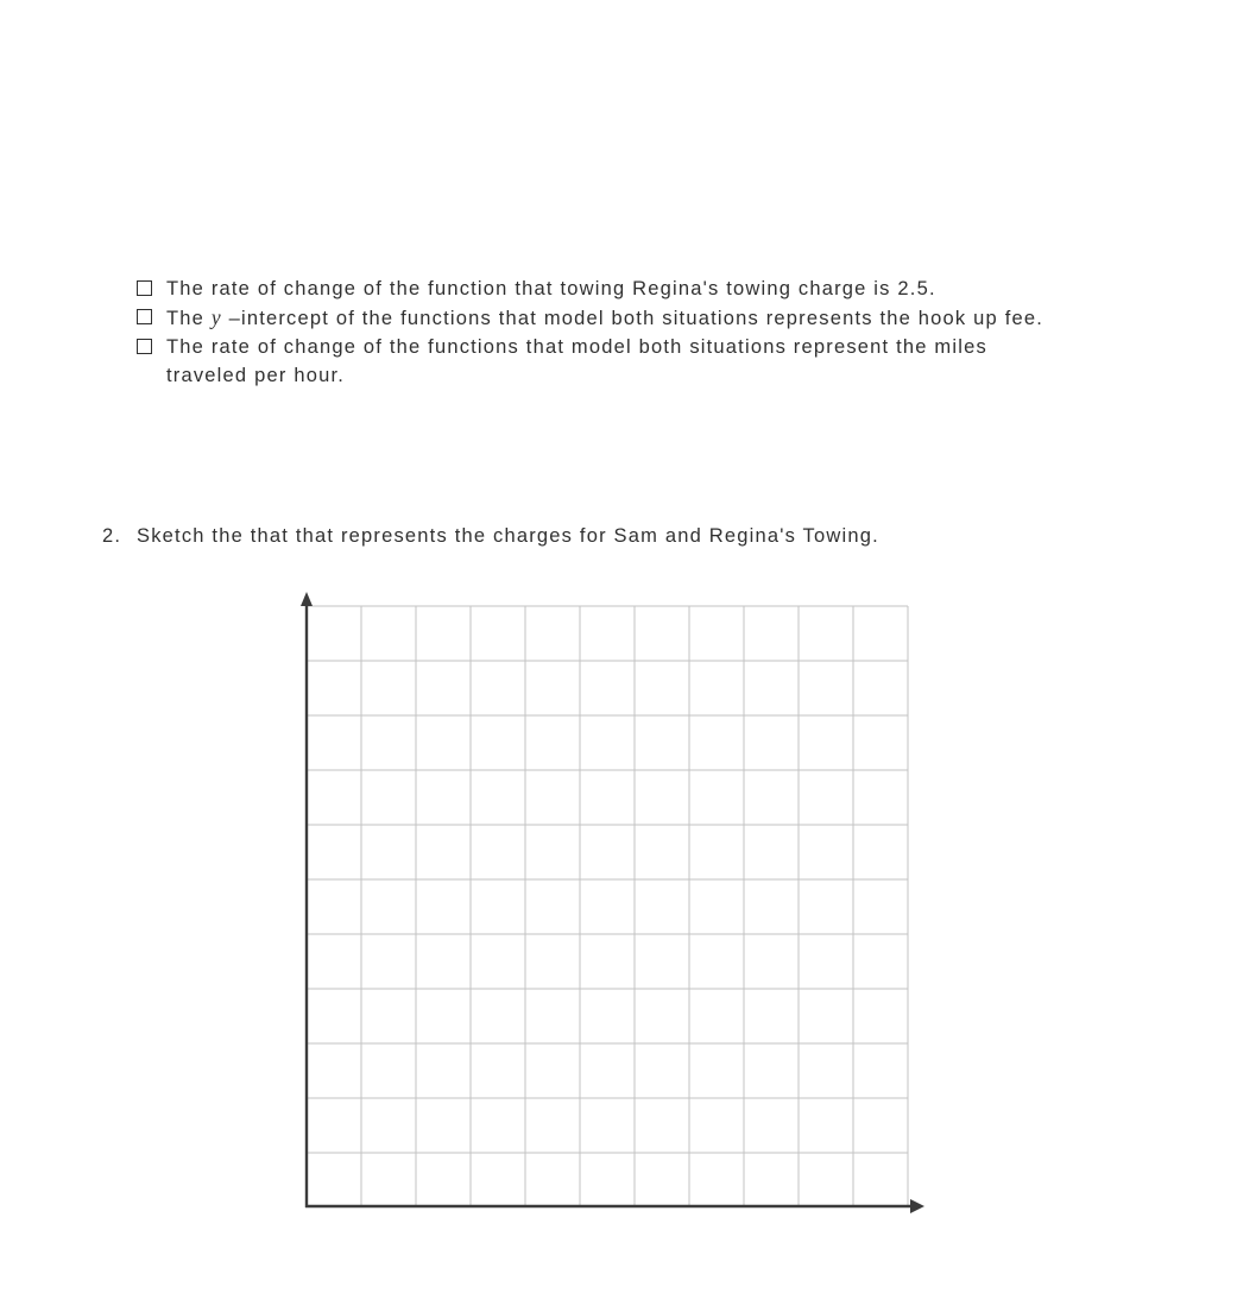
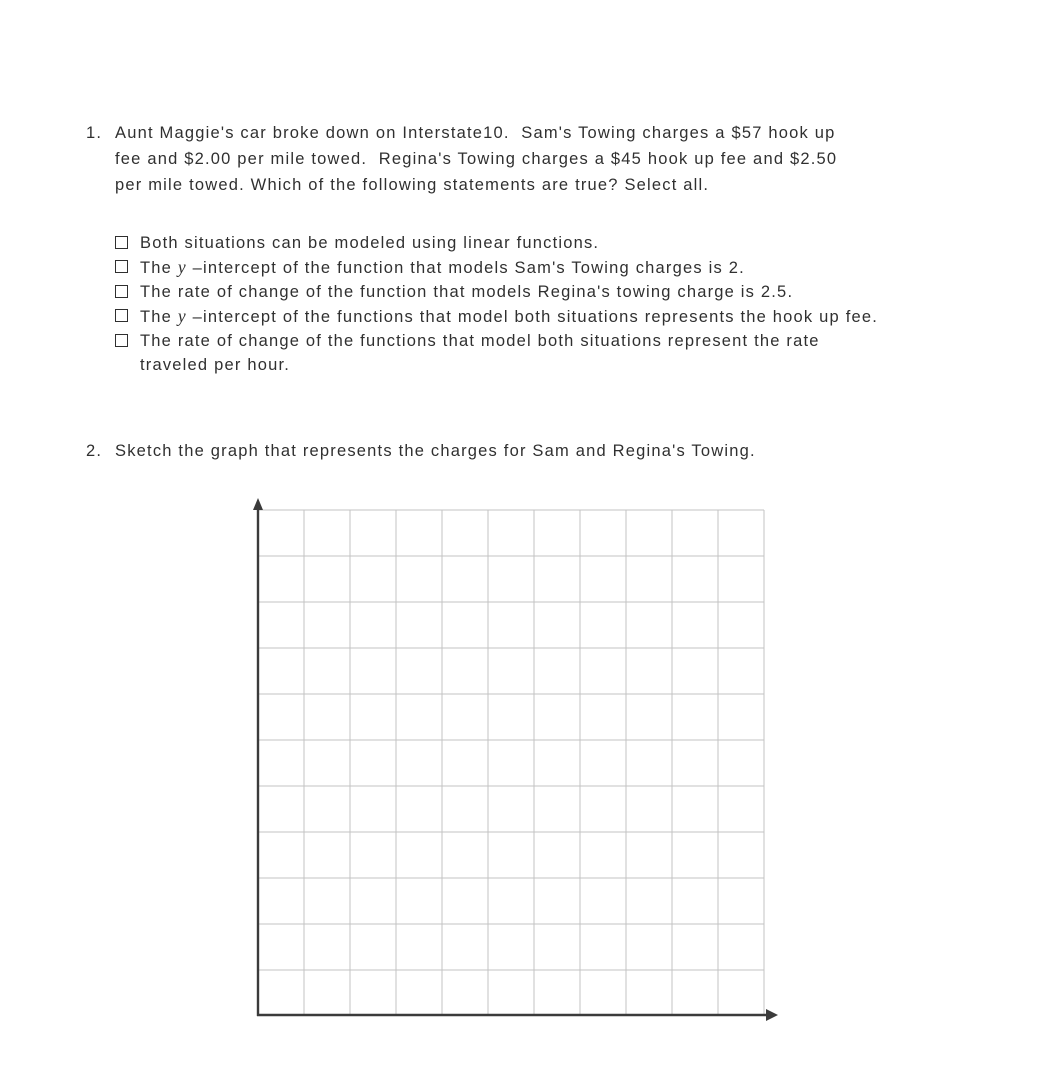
+ 1.
+ Aunt Maggie's car broke down on Interstate10. Sam's Towing charges a $57 hook up fee and $2.00 per mile towed. Regina's Towing charges a $45 hook up fee and $2.50 per mile towed. Which of the following statements are true? Select all.
+ Both situations can be modeled using linear functions.
+ The y –intercept of the function that models Sam's Towing charges is 2.
- The rate of change of the function that towing Regina's towing charge is 2.5.
+ The rate of change of the function that models Regina's towing charge is 2.5.
  The y –intercept of the functions that model both situations represents the hook up fee.
- The rate of change of the functions that model both situations represent the miles traveled per hour.
+ The rate of change of the functions that model both situations represent the rate traveled per hour.
  2.
- Sketch the that that represents the charges for Sam and Regina's Towing.
+ Sketch the graph that represents the charges for Sam and Regina's Towing.
